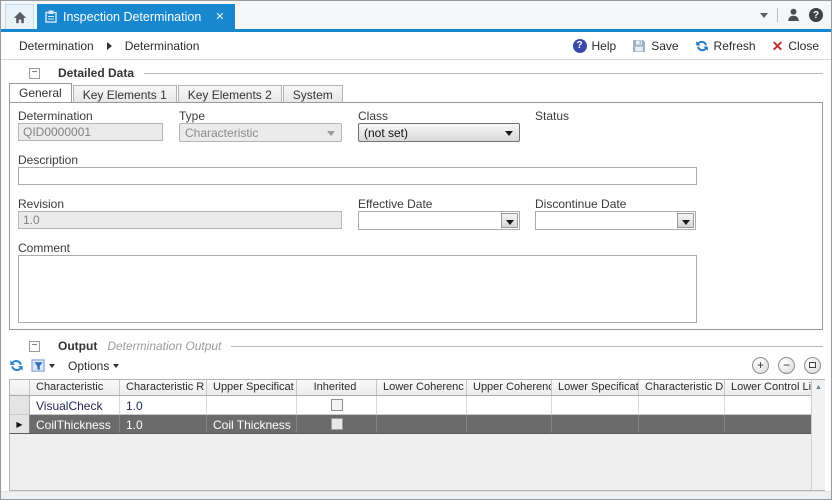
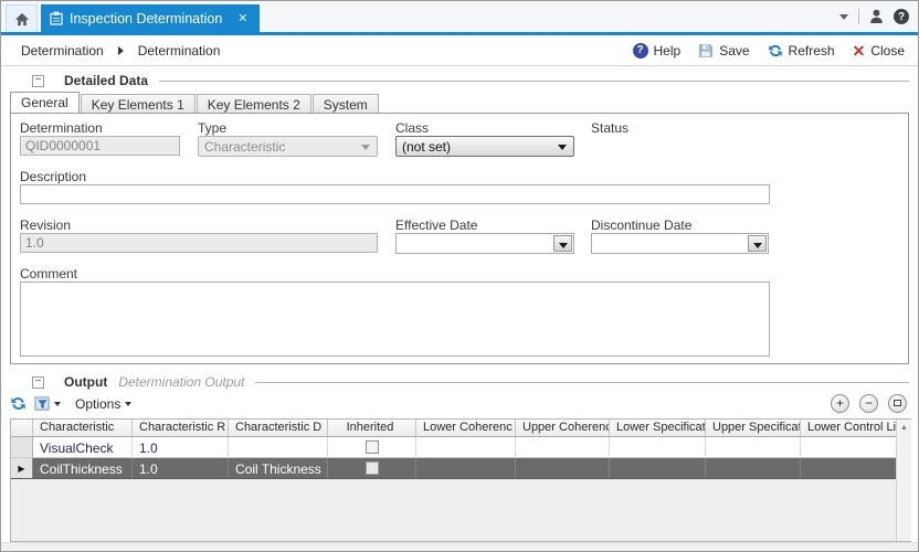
  Inspection Determination
  ✕
  ?
  Determination
  Determination
  ?
  Help
  Save
  Refresh
  ✕
  Close
  −
  Detailed Data
  General
  Key Elements 1
  Key Elements 2
  System
  Determination
  QID0000001
  Type
  Characteristic
  Class
  (not set)
  Status
  Description
  Revision
  1.0
  Effective Date
  Discontinue Date
  Comment
  −
  Output
  Determination Output
  Options
  +
  −
  Characteristic
  Characteristic R
- Upper Specificat
+ Characteristic D
  Inherited
  Lower Coherenc
  Upper Coherenc
  Lower Specificat
- Characteristic D
+ Upper Specificat
  Lower Control Li
  VisualCheck
  1.0
  ▶
  CoilThickness
  1.0
  Coil Thickness
